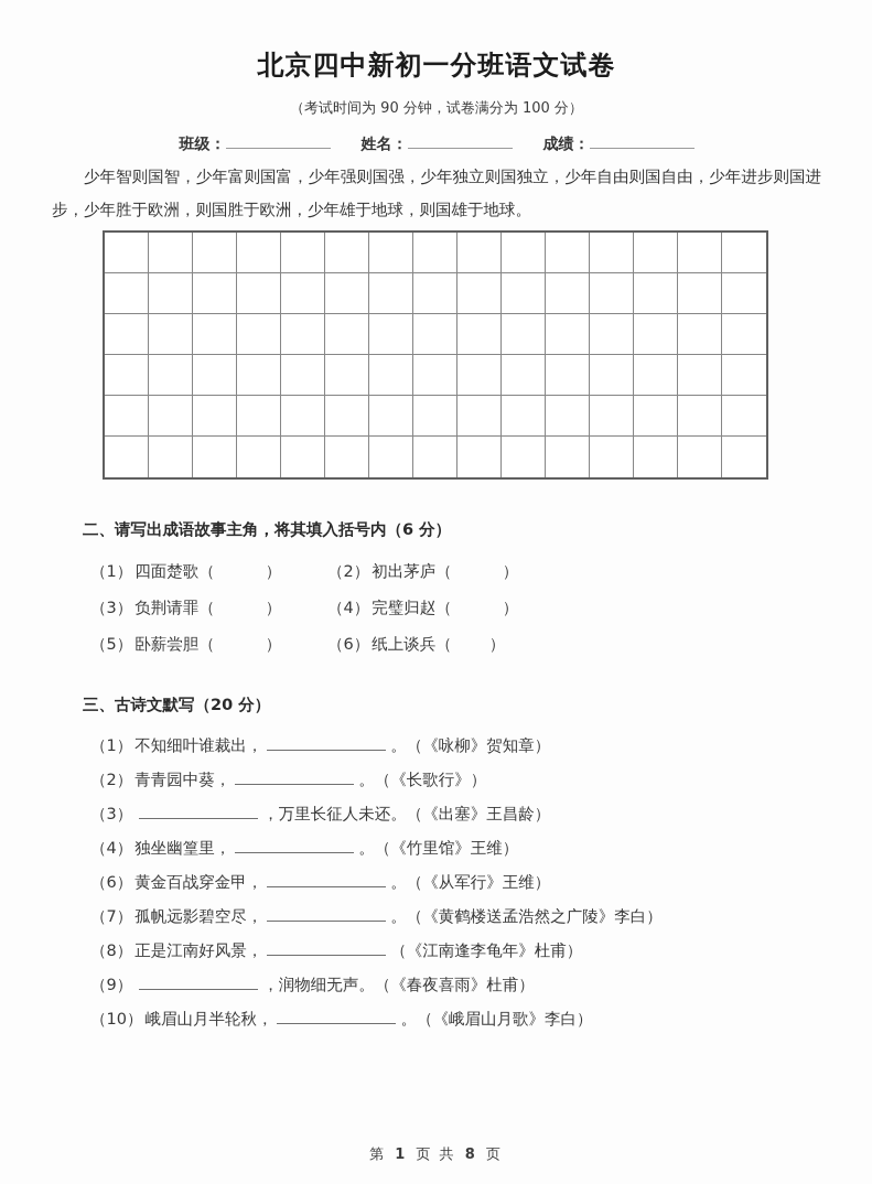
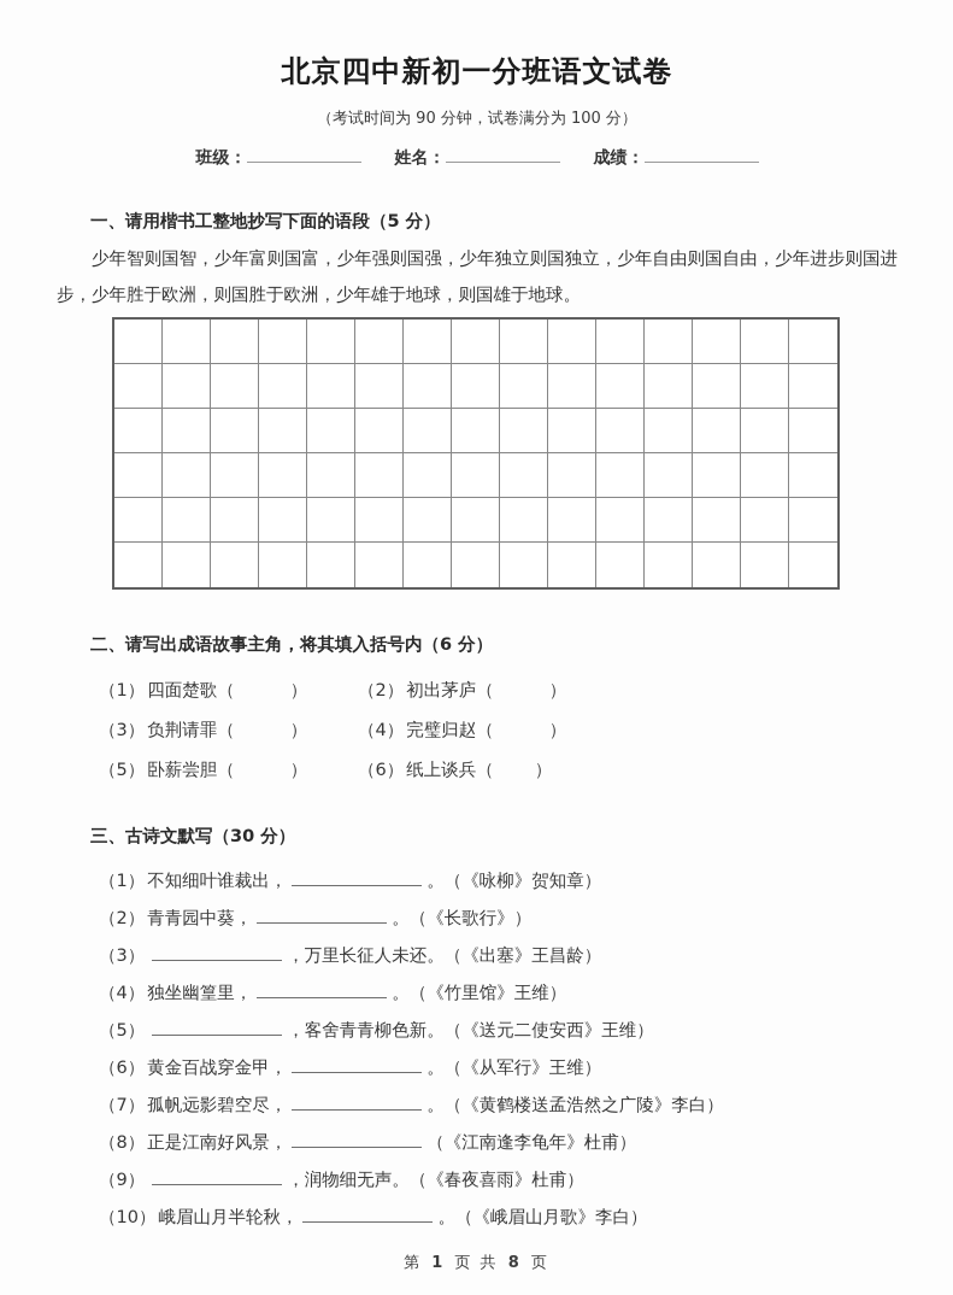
  北京四中新初一分班语文试卷
  （考试时间为 90 分钟，试卷满分为 100 分）
  班级：
  姓名：
  成绩：
+ 一、请用楷书工整地抄写下面的语段（5 分）
  少年智则国智，少年富则国富，少年强则国强，少年独立则国独立，少年自由则国自由，少年进步则国进步，少年胜于欧洲，则国胜于欧洲，少年雄于地球，则国雄于地球。
  二、请写出成语故事主角，将其填入括号内（6 分）
  （1） 四面楚歌（ ）
  （2） 初出茅庐（ ）
  （3） 负荆请罪（ ）
  （4） 完璧归赵（ ）
  （5） 卧薪尝胆（ ）
  （6） 纸上谈兵（ ）
- 三、古诗文默写（20 分）
+ 三、古诗文默写（30 分）
  （1） 不知细叶谁裁出， 。（《咏柳》贺知章）
  （2） 青青园中葵， 。（《长歌行》）
  （3） ，万里长征人未还。（《出塞》王昌龄）
  （4） 独坐幽篁里， 。（《竹里馆》王维）
+ （5） ，客舍青青柳色新。（《送元二使安西》王维）
  （6） 黄金百战穿金甲， 。（《从军行》王维）
  （7） 孤帆远影碧空尽， 。（《黄鹤楼送孟浩然之广陵》李白）
  （8） 正是江南好风景， （《江南逢李龟年》杜甫）
  （9） ，润物细无声。（《春夜喜雨》杜甫）
  （10） 峨眉山月半轮秋， 。（《峨眉山月歌》李白）
  第 1 页 共 8 页
